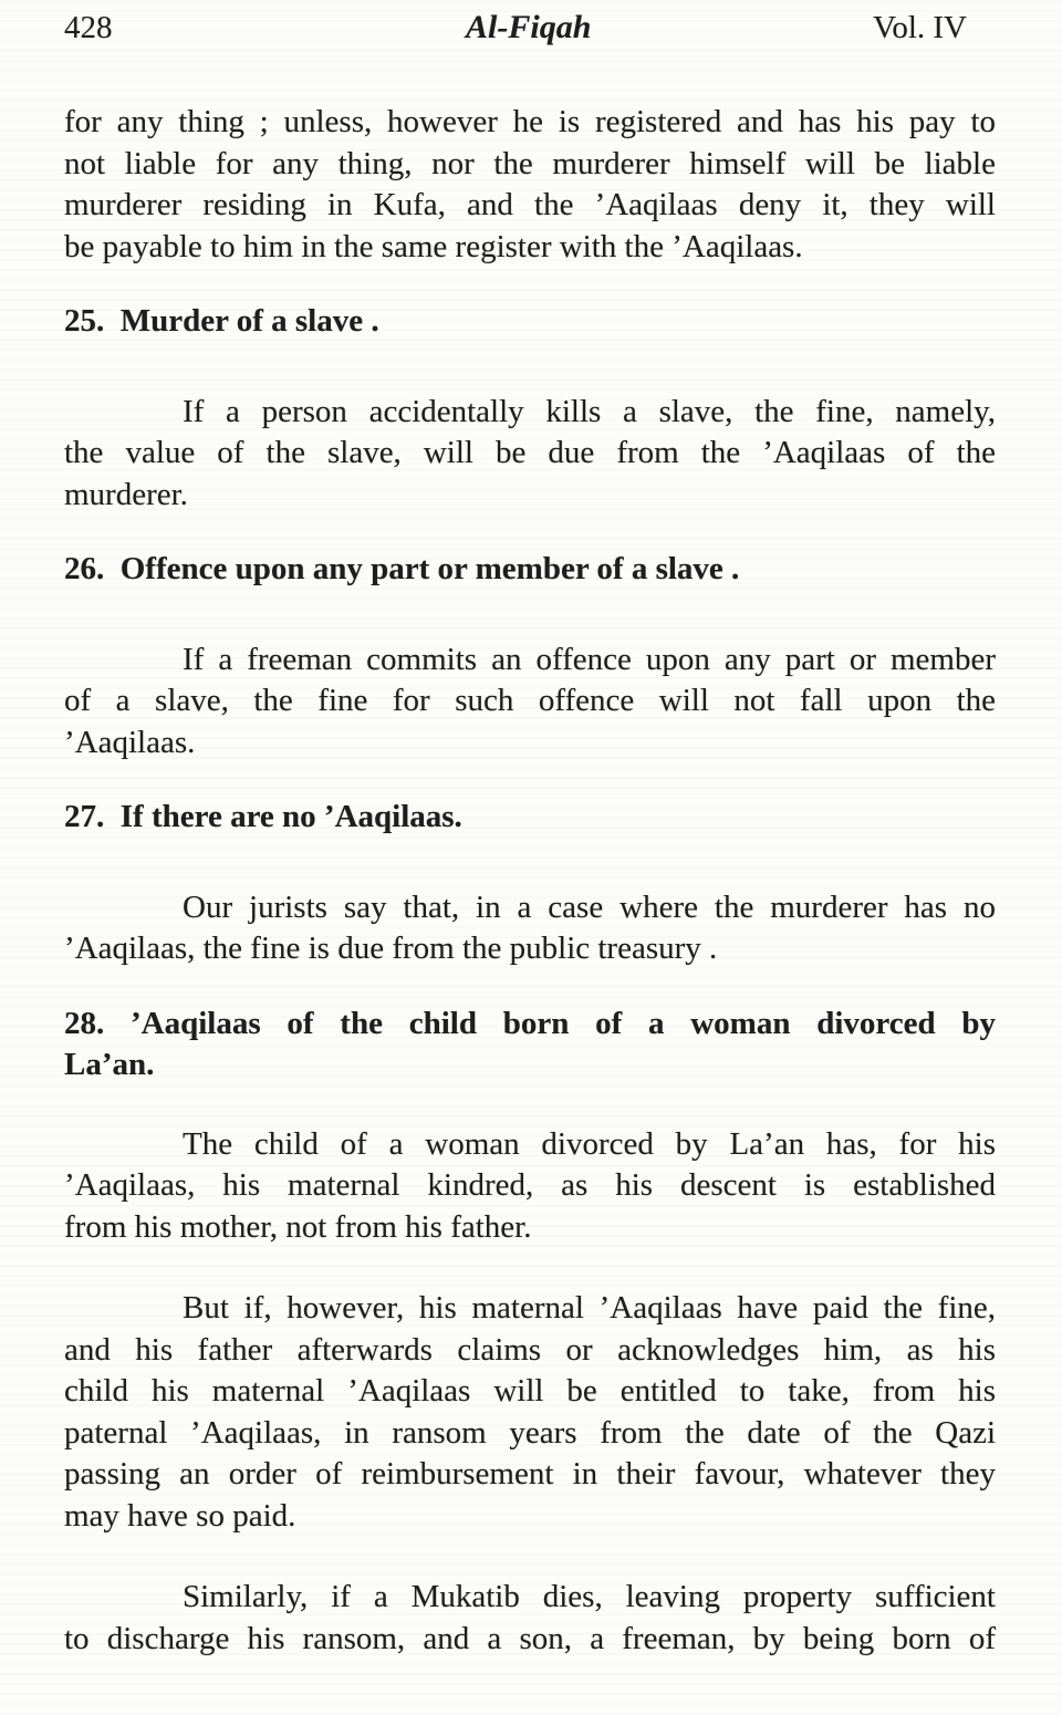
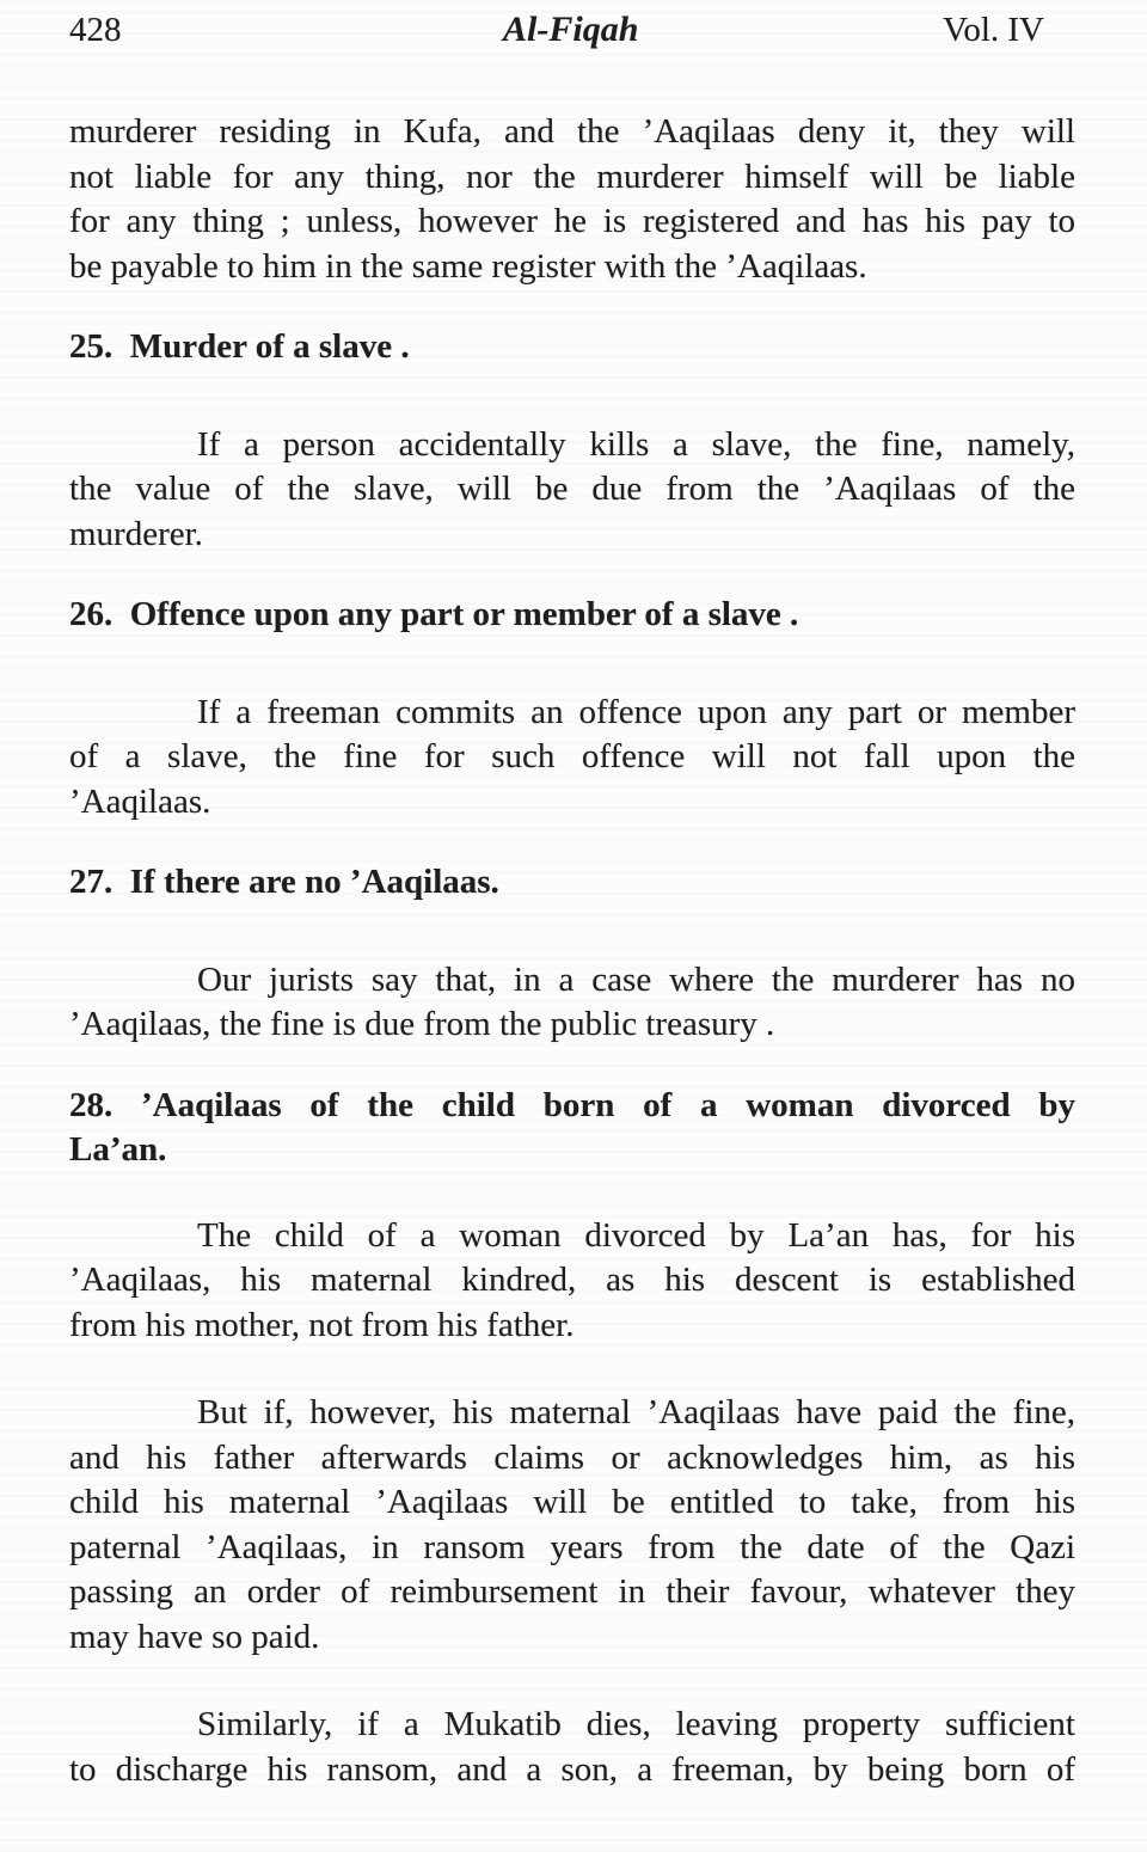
  428
  Al-Fiqah
  Vol. IV
- for any thing ; unless, however he is registered and has his pay to
+ murderer residing in Kufa, and the ’Aaqilaas deny it, they will
  not liable for any thing, nor the murderer himself will be liable
- murderer residing in Kufa, and the ’Aaqilaas deny it, they will
+ for any thing ; unless, however he is registered and has his pay to
  be payable to him in the same register with the ’Aaqilaas.
  25. Murder of a slave .
  If a person accidentally kills a slave, the fine, namely,
  the value of the slave, will be due from the ’Aaqilaas of the
  murderer.
  26. Offence upon any part or member of a slave .
  If a freeman commits an offence upon any part or member
  of a slave, the fine for such offence will not fall upon the
  ’Aaqilaas.
  27. If there are no ’Aaqilaas.
  Our jurists say that, in a case where the murderer has no
  ’Aaqilaas, the fine is due from the public treasury .
  28. ’Aaqilaas of the child born of a woman divorced by
  La’an.
  The child of a woman divorced by La’an has, for his
  ’Aaqilaas, his maternal kindred, as his descent is established
  from his mother, not from his father.
  But if, however, his maternal ’Aaqilaas have paid the fine,
  and his father afterwards claims or acknowledges him, as his
  child his maternal ’Aaqilaas will be entitled to take, from his
  paternal ’Aaqilaas, in ransom years from the date of the Qazi
  passing an order of reimbursement in their favour, whatever they
  may have so paid.
  Similarly, if a Mukatib dies, leaving property sufficient
  to discharge his ransom, and a son, a freeman, by being born of
